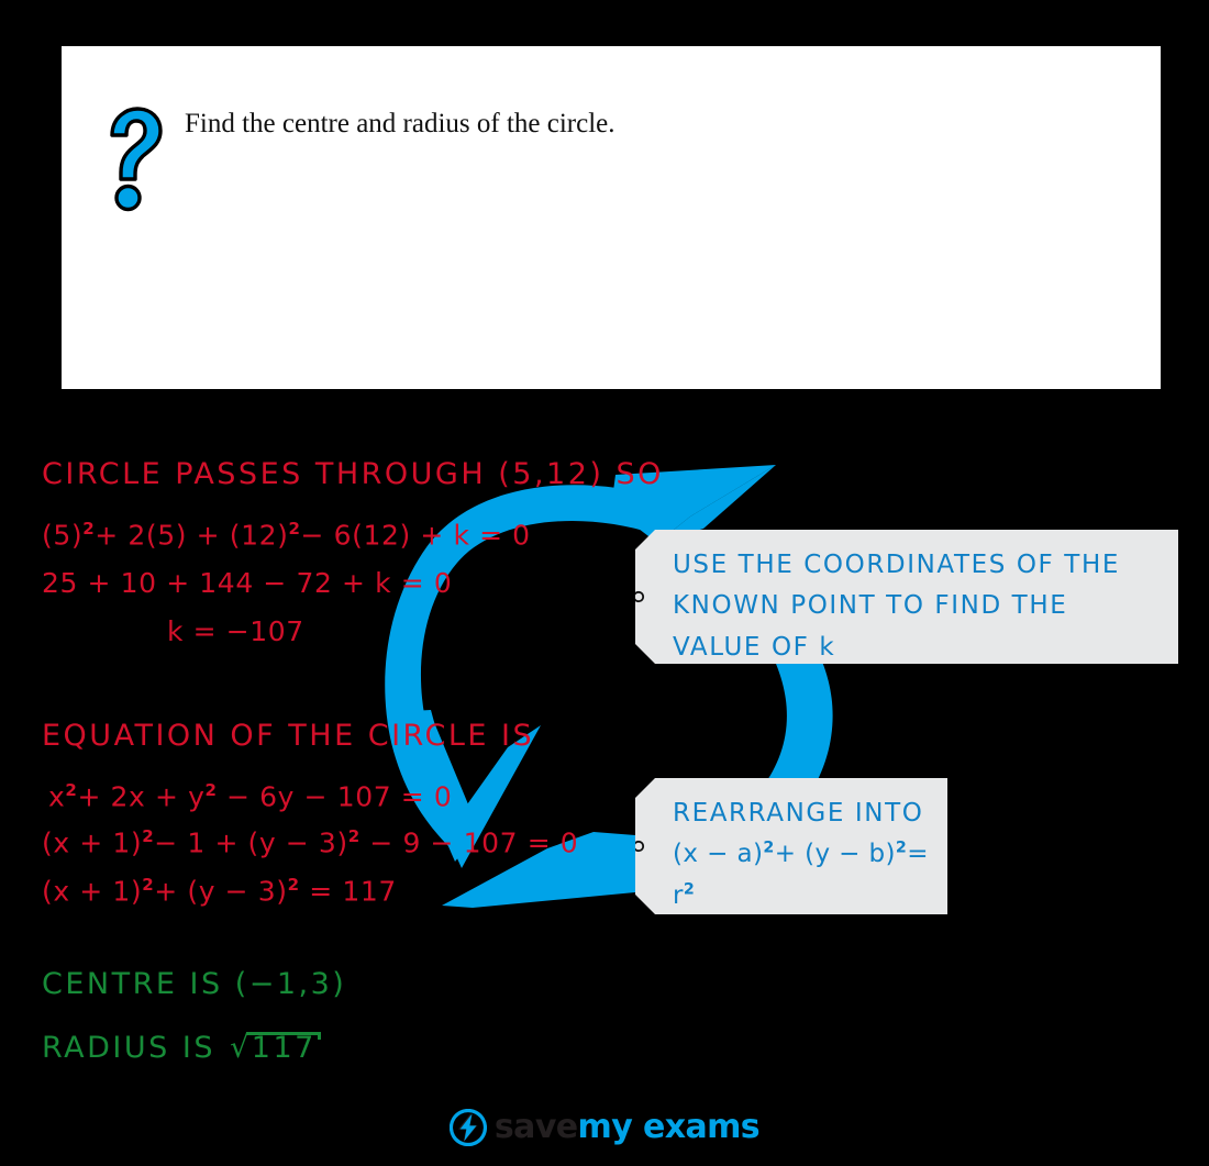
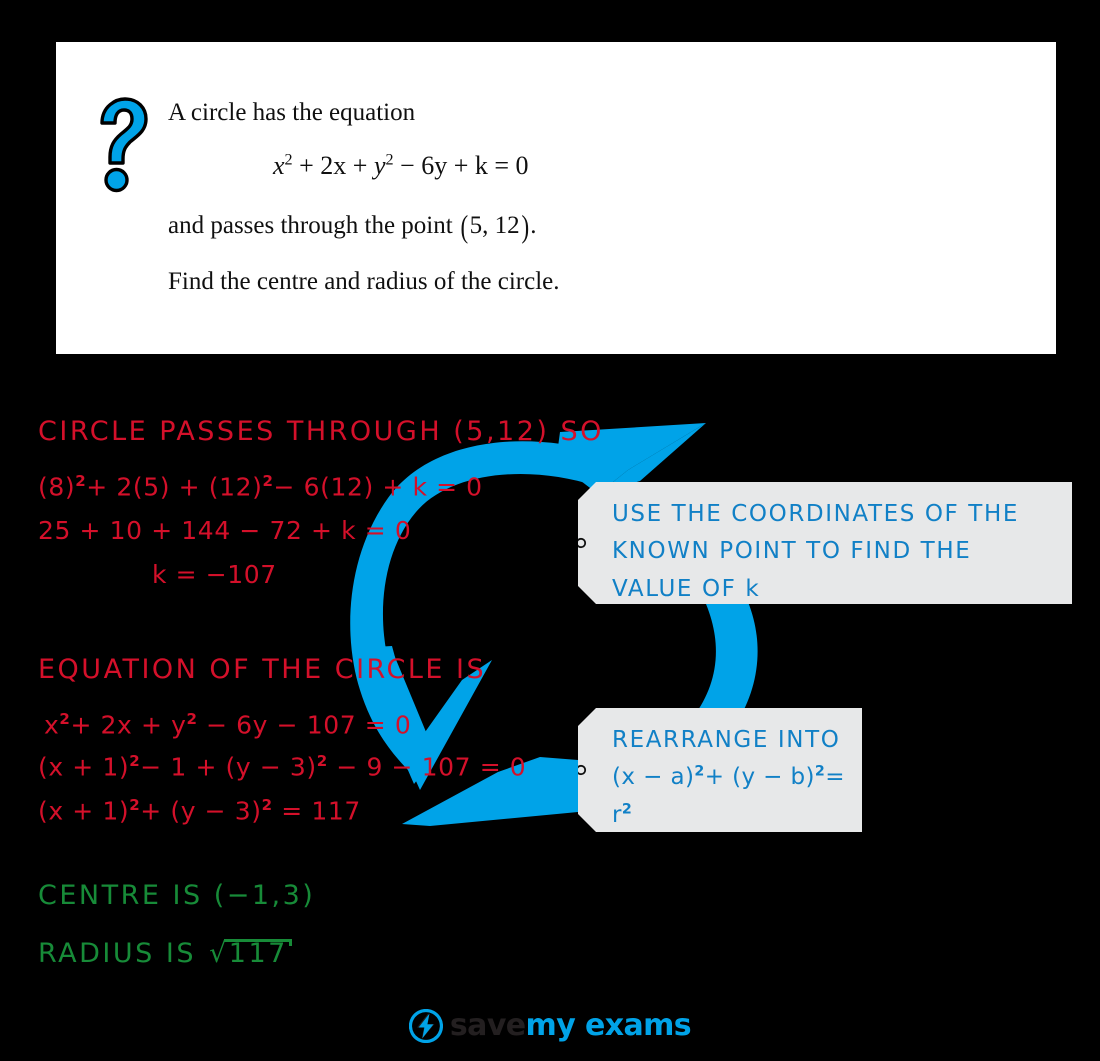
+ A circle has the equation
+ x2 + 2x + y2 − 6y + k = 0
+ and passes through the point (5, 12).
  Find the centre and radius of the circle.
  CIRCLE PASSES THROUGH (5,12) SO
- (5)2+ 2(5) + (12)2− 6(12) + k = 0
+ (8)2+ 2(5) + (12)2− 6(12) + k = 0
  25 + 10 + 144 − 72 + k = 0
  k = −107
  EQUATION OF THE CIRCLE IS
  x2+ 2x + y2 − 6y − 107 = 0
  (x + 1)2− 1 + (y − 3)2 − 9 − 107 = 0
  (x + 1)2+ (y − 3)2 = 117
  CENTRE IS (−1,3)
  RADIUS IS √117
  USE THE COORDINATES OF THE KNOWN POINT TO FIND THE VALUE OF k
  REARRANGE INTO
  (x − a)2+ (y − b)2= r2
  savemy exams
